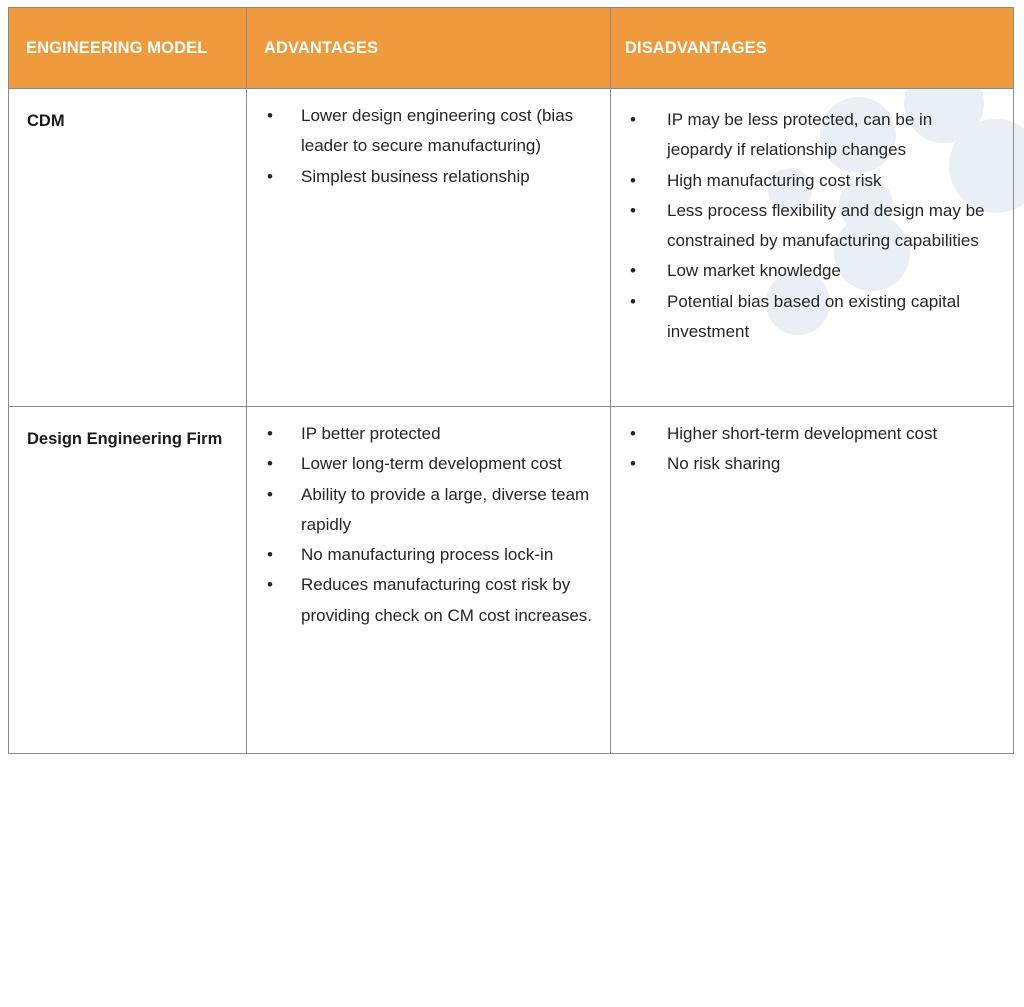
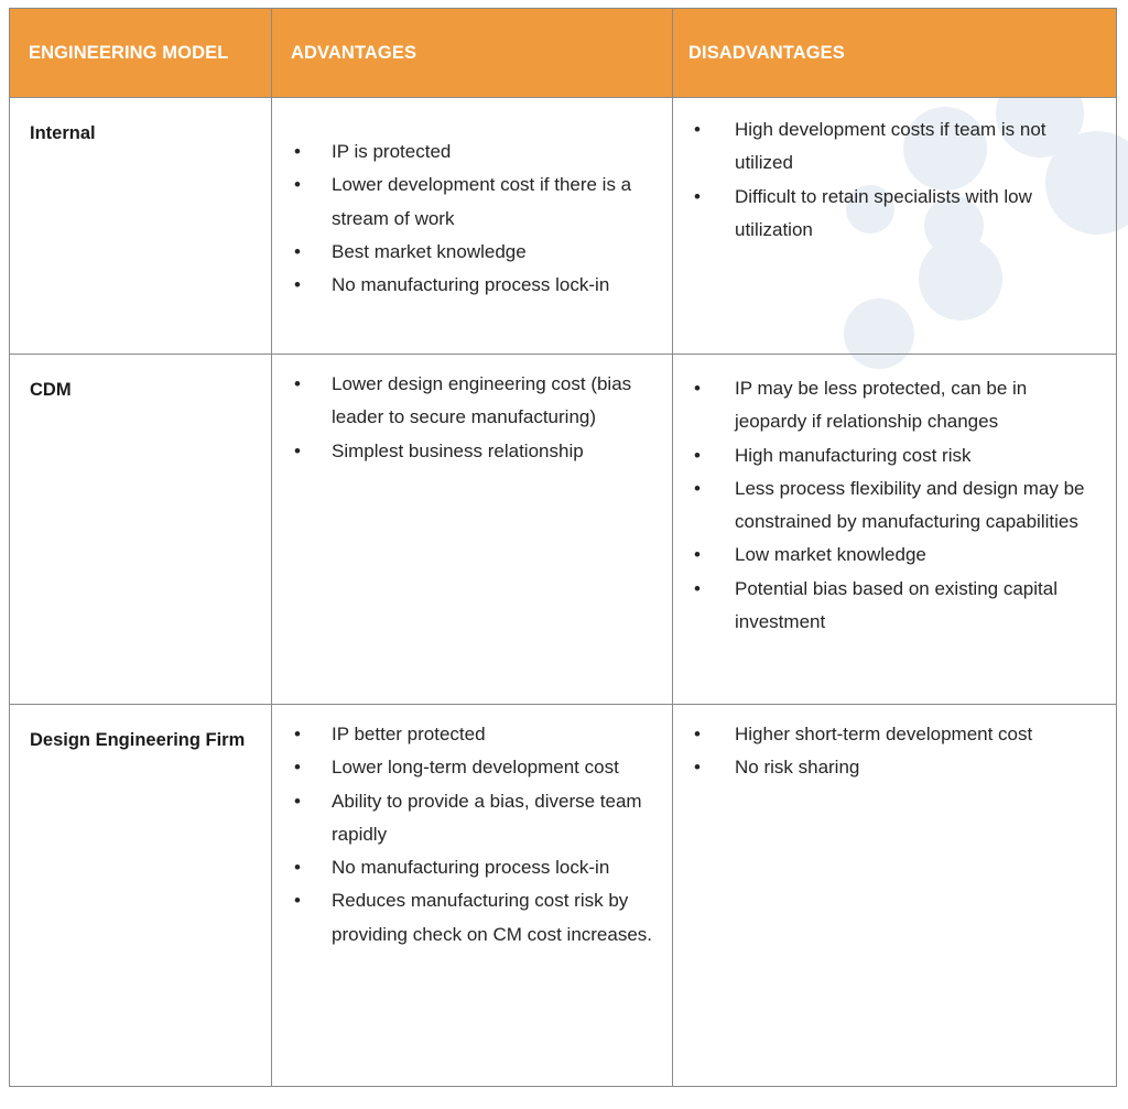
  ENGINEERING MODEL	ADVANTAGES	DISADVANTAGES
+ Internal	• IP is protected • Lower development cost if there is a stream of work • Best market knowledge • No manufacturing process lock-in	• High development costs if team is not utilized • Difficult to retain specialists with low utilization
  CDM	• Lower design engineering cost (bias leader to secure manufacturing) • Simplest business relationship	• IP may be less protected, can be in jeopardy if relationship changes • High manufacturing cost risk • Less process flexibility and design may be constrained by manufacturing capabilities • Low market knowledge • Potential bias based on existing capital investment
- Design Engineering Firm	• IP better protected • Lower long-term development cost • Ability to provide a large, diverse team rapidly • No manufacturing process lock-in • Reduces manufacturing cost risk by providing check on CM cost increases.	• Higher short-term development cost • No risk sharing
+ Design Engineering Firm	• IP better protected • Lower long-term development cost • Ability to provide a bias, diverse team rapidly • No manufacturing process lock-in • Reduces manufacturing cost risk by providing check on CM cost increases.	• Higher short-term development cost • No risk sharing
